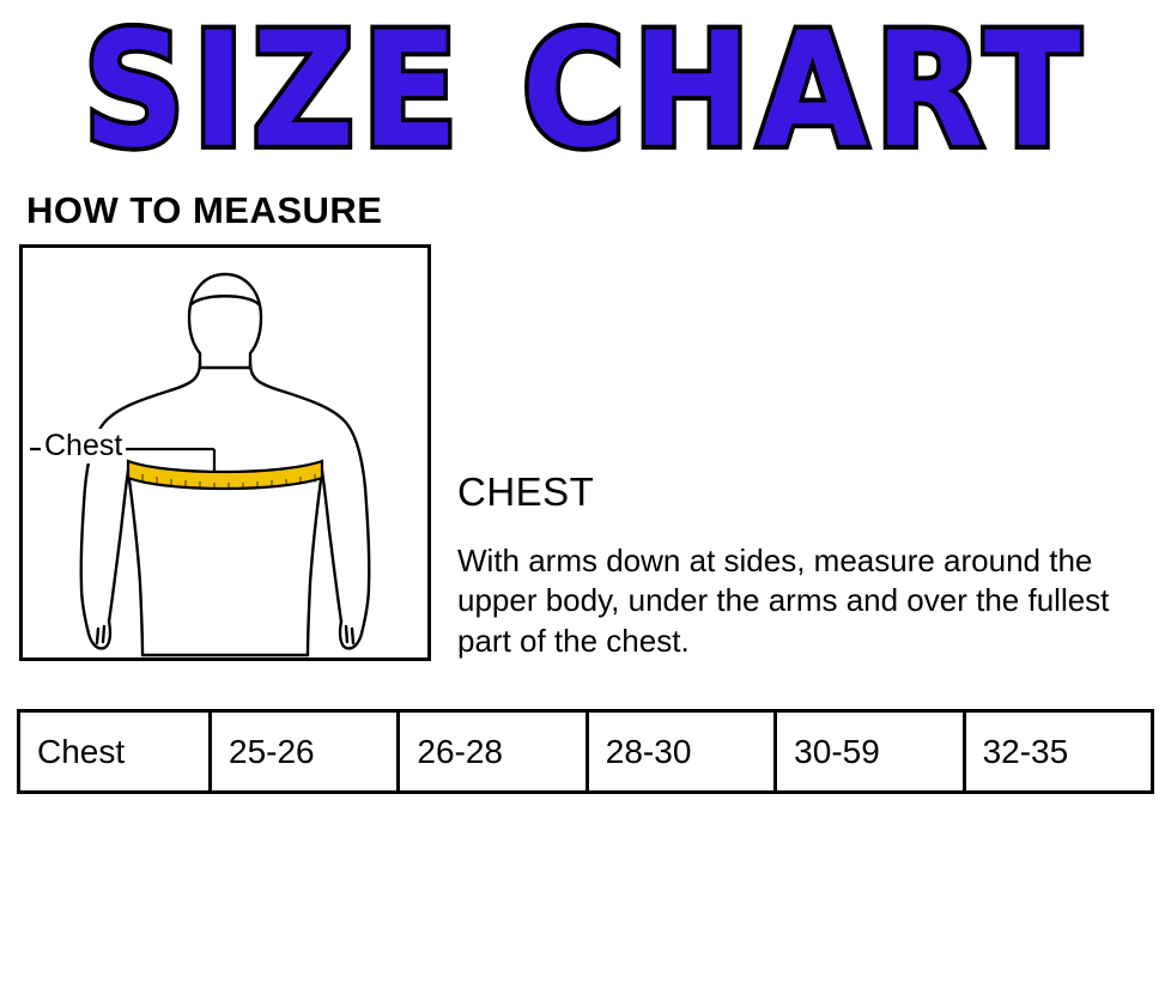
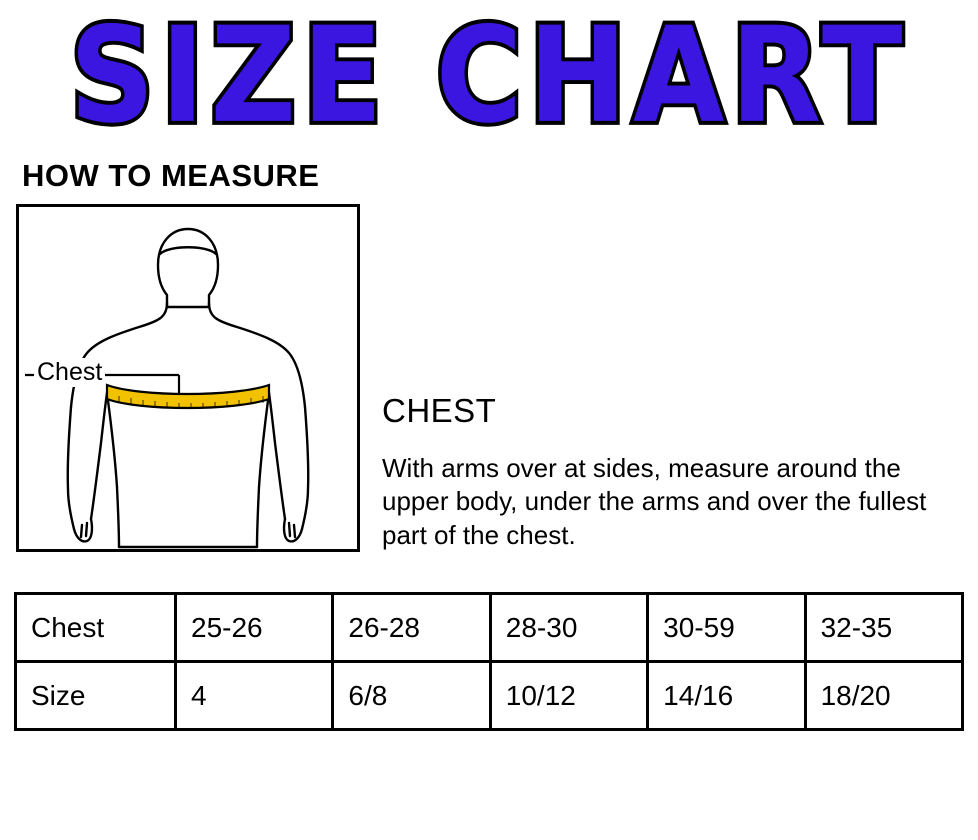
  SIZE CHART
  HOW TO MEASURE
  Chest
  CHEST
- With arms down at sides, measure around the upper body, under the arms and over the fullest part of the chest.
+ With arms over at sides, measure around the upper body, under the arms and over the fullest part of the chest.
  Chest	25-26	26-28	28-30	30-59	32-35
+ Size	4	6/8	10/12	14/16	18/20
